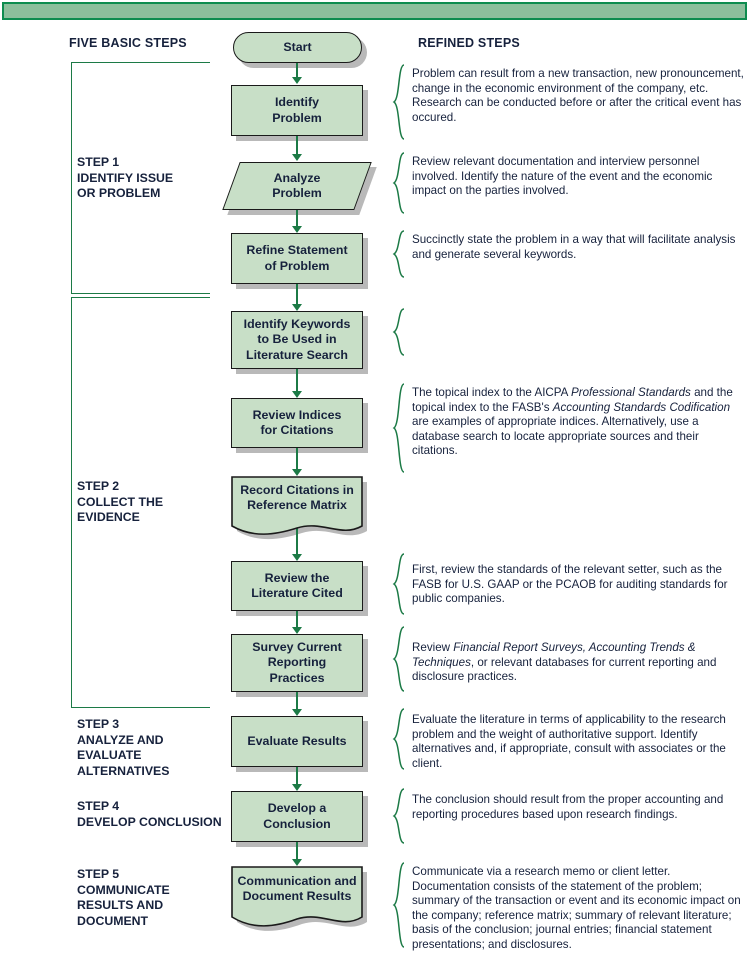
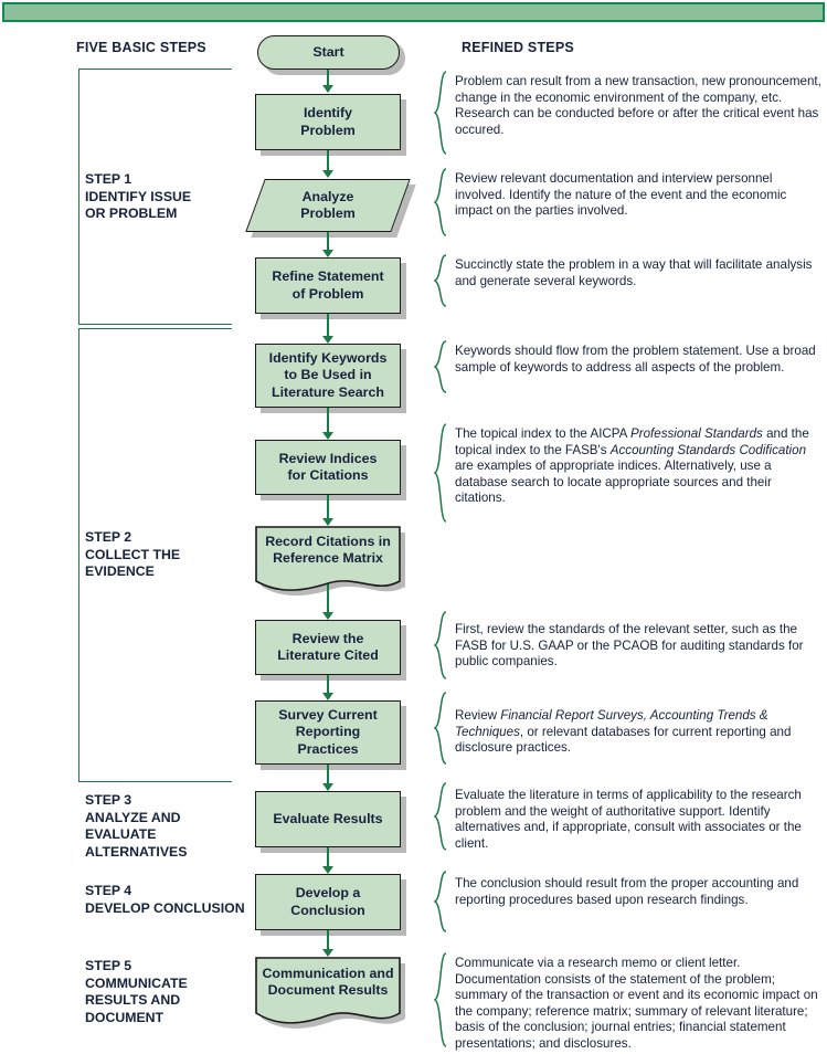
  FIVE BASIC STEPS
  REFINED STEPS
  STEP 1
  IDENTIFY ISSUE
  OR PROBLEM
  STEP 2
  COLLECT THE
  EVIDENCE
  STEP 3
  ANALYZE AND
  EVALUATE
  ALTERNATIVES
  STEP 4
  DEVELOP CONCLUSION
  STEP 5
  COMMUNICATE
  RESULTS AND
  DOCUMENT
  Start
  Identify
  Problem
  Analyze
  Problem
  Refine Statement
  of Problem
  Identify Keywords
  to Be Used in
  Literature Search
  Review Indices
  for Citations
  Record Citations in
  Reference Matrix
  Review the
  Literature Cited
  Survey Current
  Reporting
  Practices
  Evaluate Results
  Develop a
  Conclusion
  Communication and
  Document Results
  Problem can result from a new transaction, new pronouncement, change in the economic environment of the company, etc. Research can be conducted before or after the critical event has occured.
  Review relevant documentation and interview personnel involved. Identify the nature of the event and the economic impact on the parties involved.
  Succinctly state the problem in a way that will facilitate analysis and generate several keywords.
+ Keywords should flow from the problem statement. Use a broad sample of keywords to address all aspects of the problem.
  The topical index to the AICPA Professional Standards and the topical index to the FASB's Accounting Standards Codification are examples of appropriate indices. Alternatively, use a database search to locate appropriate sources and their citations.
  First, review the standards of the relevant setter, such as the FASB for U.S. GAAP or the PCAOB for auditing standards for public companies.
  Review Financial Report Surveys, Accounting Trends & Techniques, or relevant databases for current reporting and disclosure practices.
  Evaluate the literature in terms of applicability to the research problem and the weight of authoritative support. Identify alternatives and, if appropriate, consult with associates or the client.
  The conclusion should result from the proper accounting and reporting procedures based upon research findings.
  Communicate via a research memo or client letter. Documentation consists of the statement of the problem; summary of the transaction or event and its economic impact on the company; reference matrix; summary of relevant literature; basis of the conclusion; journal entries; financial statement presentations; and disclosures.
